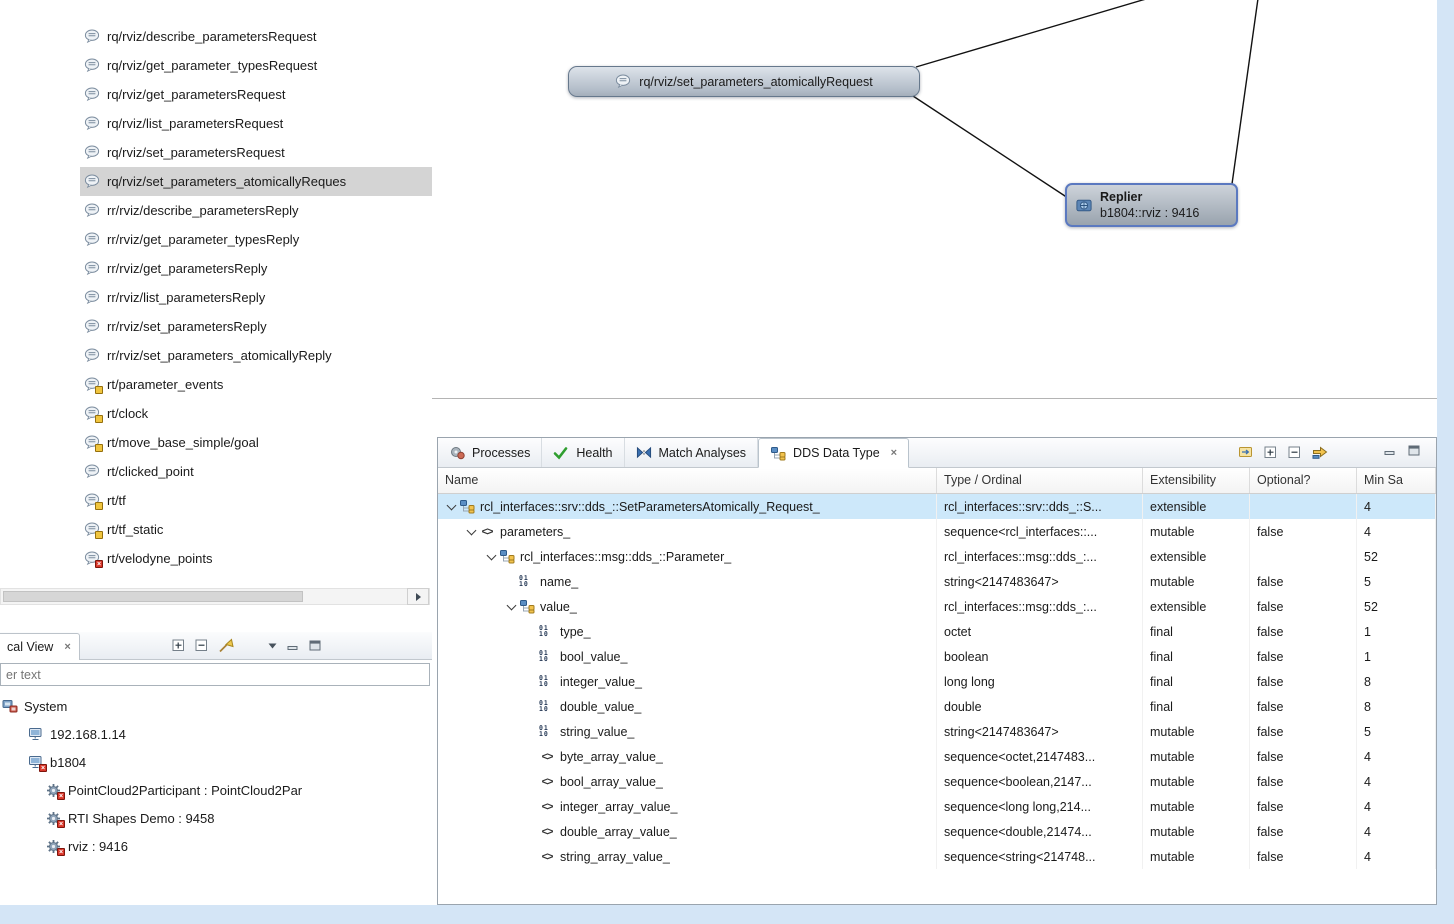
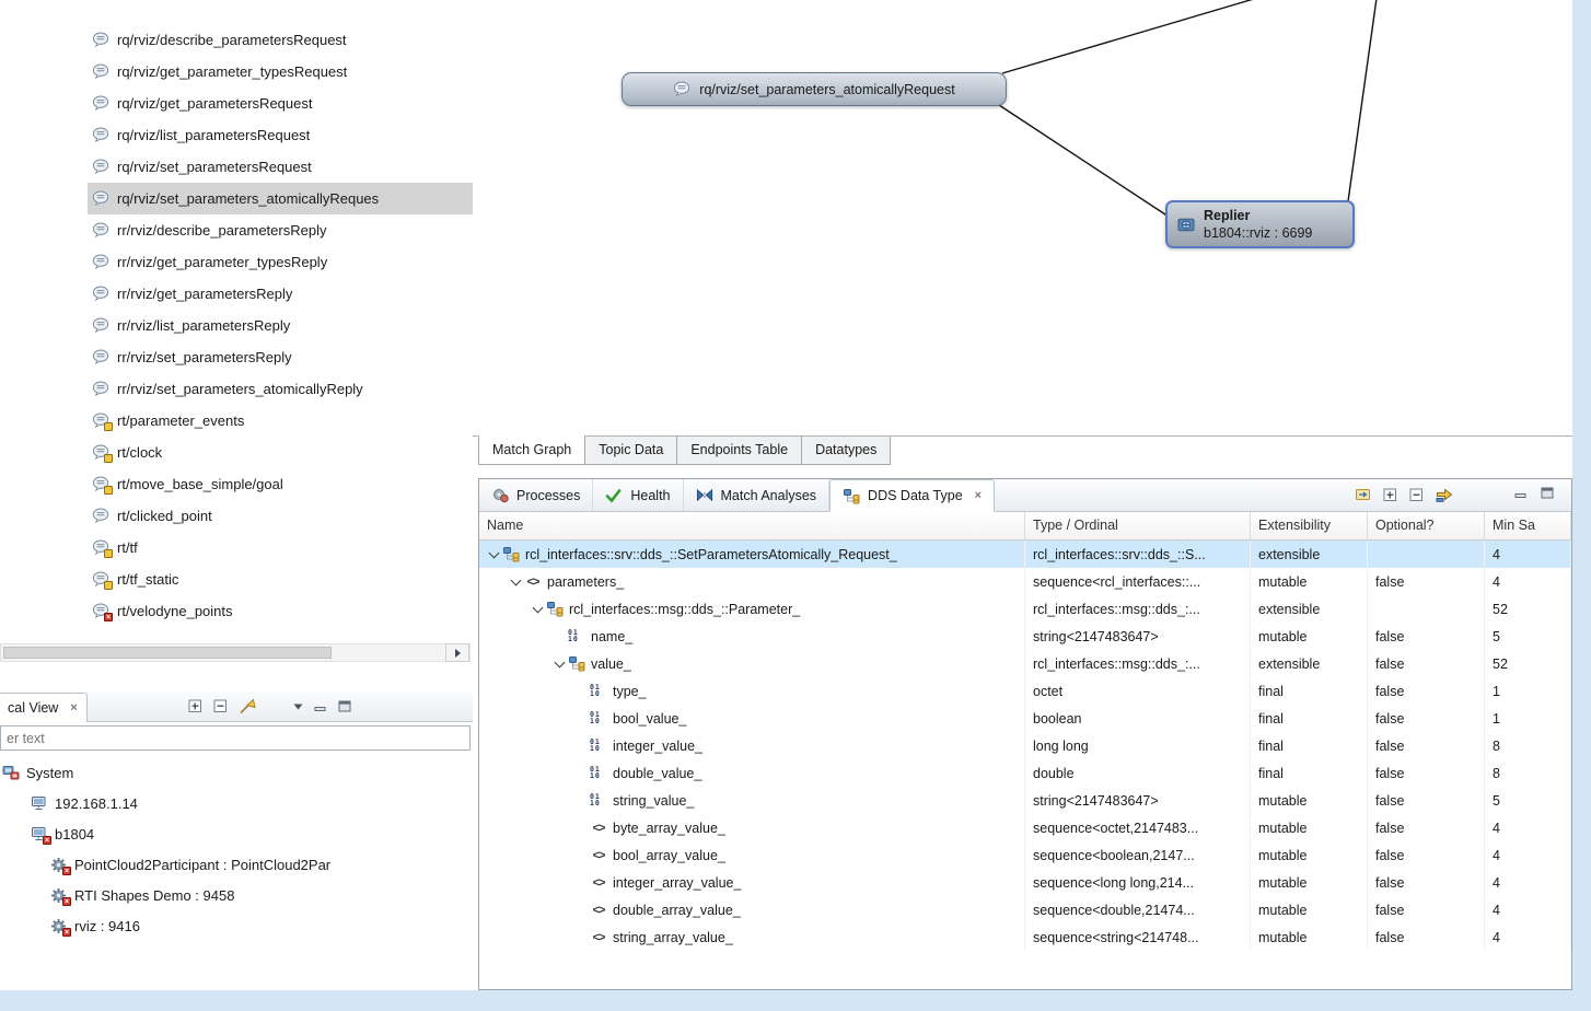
  rq/rviz/describe_parametersRequest
  rq/rviz/get_parameter_typesRequest
  rq/rviz/get_parametersRequest
  rq/rviz/list_parametersRequest
  rq/rviz/set_parametersRequest
  rq/rviz/set_parameters_atomicallyReques
  rr/rviz/describe_parametersReply
  rr/rviz/get_parameter_typesReply
  rr/rviz/get_parametersReply
  rr/rviz/list_parametersReply
  rr/rviz/set_parametersReply
  rr/rviz/set_parameters_atomicallyReply
  rt/parameter_events
  rt/clock
  rt/move_base_simple/goal
  rt/clicked_point
  rt/tf
  rt/tf_static
  rt/velodyne_points
  cal View
  ×
  er text
  System
  192.168.1.14
  b1804
  PointCloud2Participant : PointCloud2Par
  RTI Shapes Demo : 9458
  rviz : 9416
  rq/rviz/set_parameters_atomicallyRequest
  Replier
- b1804::rviz : 9416
+ b1804::rviz : 6699
+ Match Graph
+ Topic Data
+ Endpoints Table
+ Datatypes
  Processes
  Health
  Match Analyses
  DDS Data Type
  ×
  Name
  Type / Ordinal
  Extensibility
  Optional?
  Min Sa
  rcl_interfaces::srv::dds_::SetParametersAtomically_Request_
  rcl_interfaces::srv::dds_::S...
  extensible
  4
  <>
  parameters_
  sequence<rcl_interfaces::...
  mutable
  false
  4
  rcl_interfaces::msg::dds_::Parameter_
  rcl_interfaces::msg::dds_:...
  extensible
  52
  01
  10
  name_
  string<2147483647>
  mutable
  false
  5
  value_
  rcl_interfaces::msg::dds_:...
  extensible
  false
  52
  01
  10
  type_
  octet
  final
  false
  1
  01
  10
  bool_value_
  boolean
  final
  false
  1
  01
  10
  integer_value_
  long long
  final
  false
  8
  01
  10
  double_value_
  double
  final
  false
  8
  01
  10
  string_value_
  string<2147483647>
  mutable
  false
  5
  <>
  byte_array_value_
  sequence<octet,2147483...
  mutable
  false
  4
  <>
  bool_array_value_
  sequence<boolean,2147...
  mutable
  false
  4
  <>
  integer_array_value_
  sequence<long long,214...
  mutable
  false
  4
  <>
  double_array_value_
  sequence<double,21474...
  mutable
  false
  4
  <>
  string_array_value_
  sequence<string<214748...
  mutable
  false
  4
